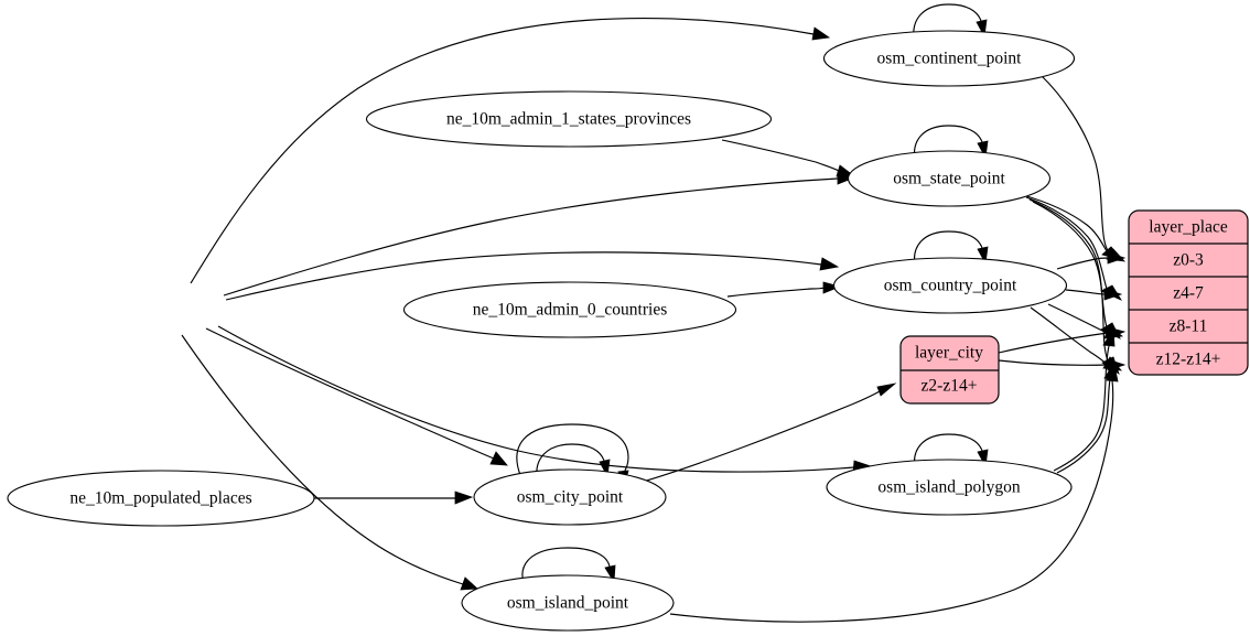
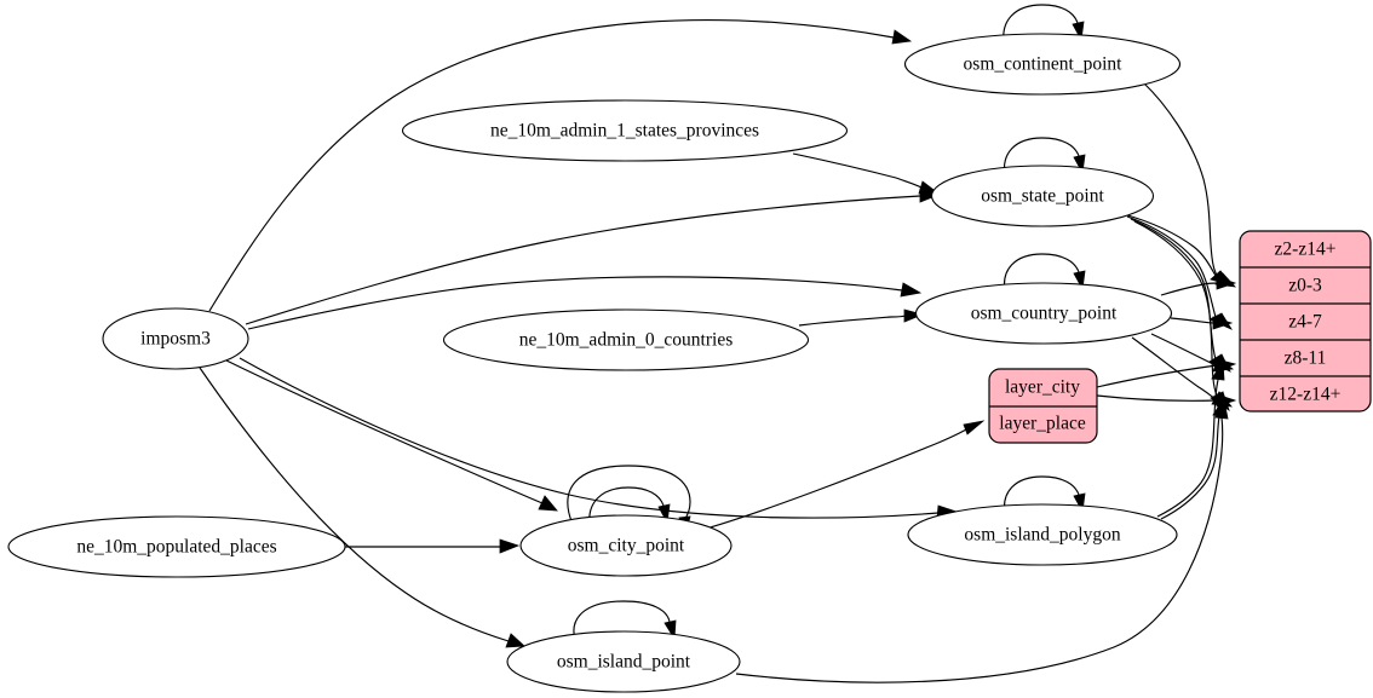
+ imposm3
  ne_10m_admin_1_states_provinces
  ne_10m_admin_0_countries
  ne_10m_populated_places
  osm_continent_point
  osm_state_point
  osm_country_point
  osm_city_point
  osm_island_polygon
  osm_island_point
- layer_place
+ z2-z14+
  z0-3
  z4-7
  z8-11
  z12-z14+
  layer_city
- z2-z14+
+ layer_place
